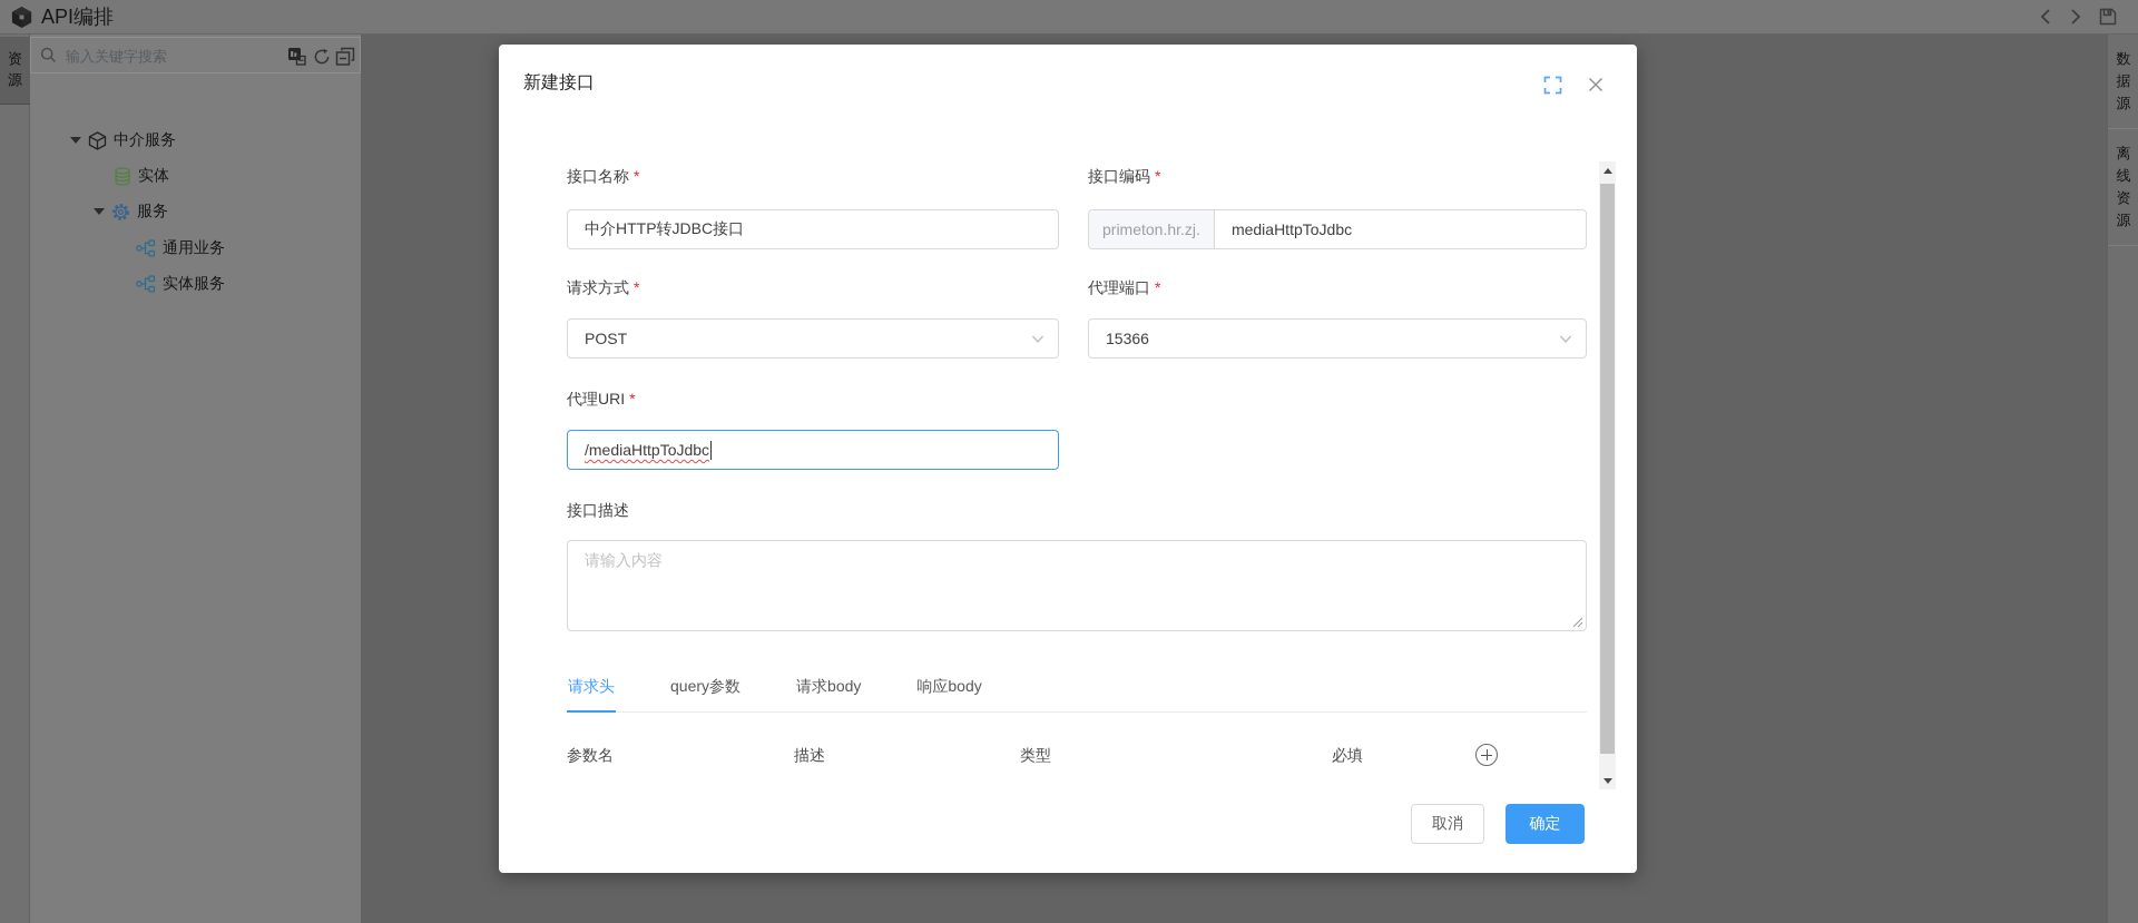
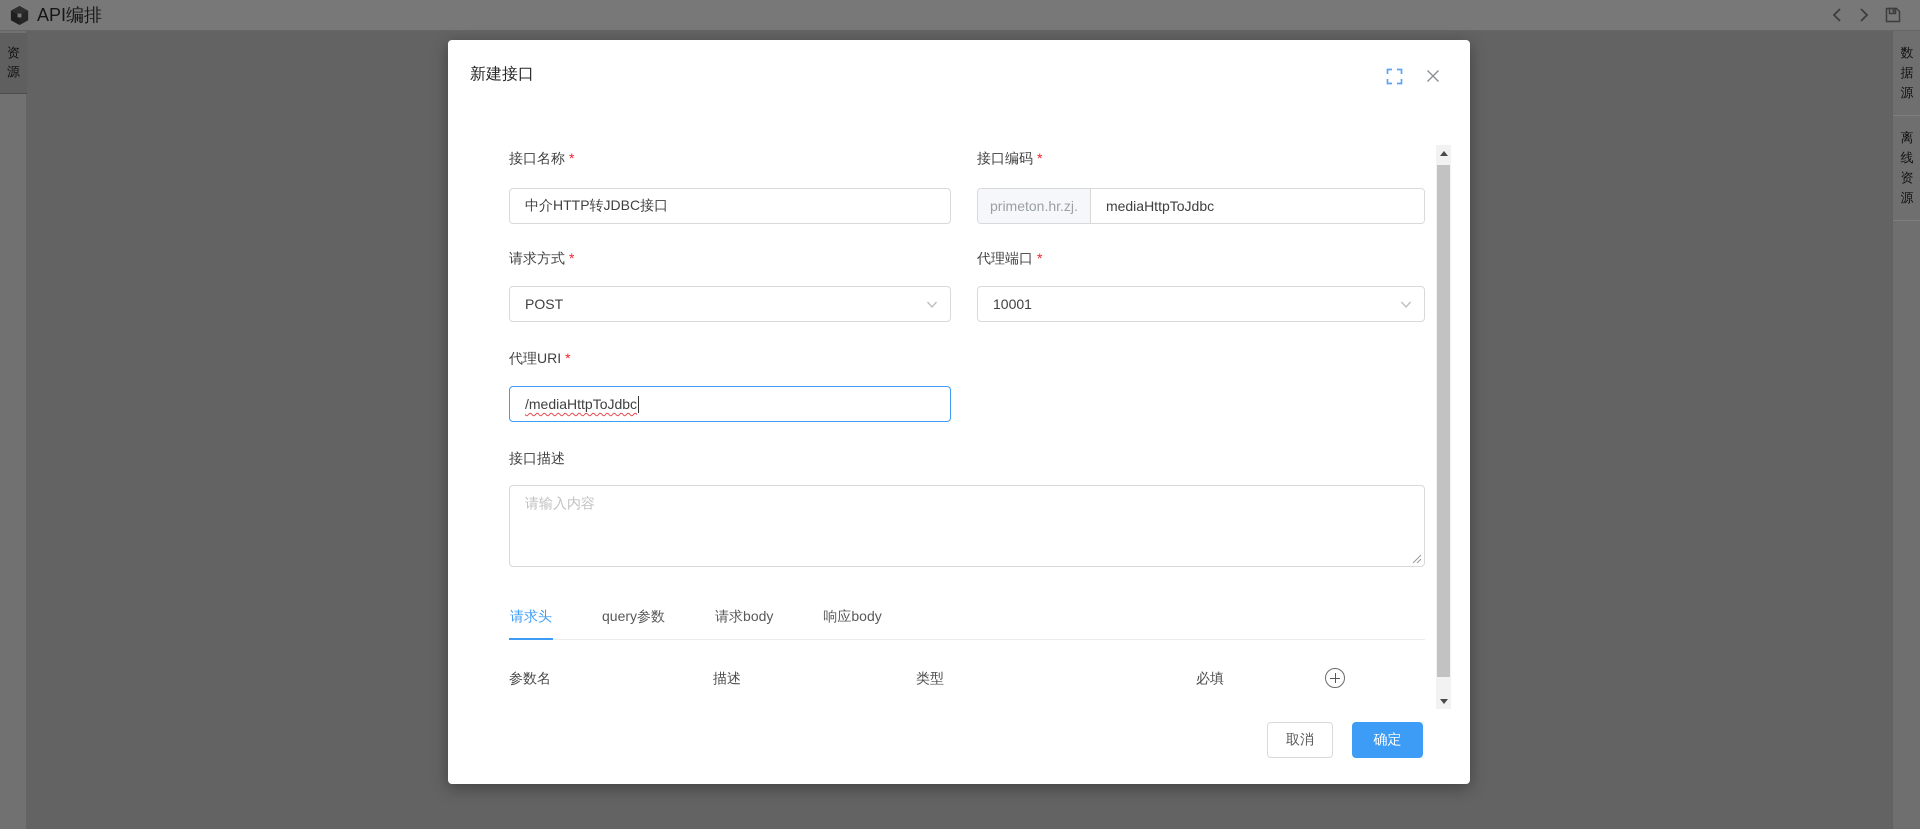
  API编排
  资
  源
- 输入关键字搜索
- 中介服务
- 实体
- 服务
- 通用业务
- 实体服务
  数
  据
  源
  离
  线
  资
  源
  新建接口
  接口名称 *
  中介HTTP转JDBC接口
  接口编码 *
  primeton.hr.zj.
  mediaHttpToJdbc
  请求方式 *
  POST
  代理端口 *
- 15366
+ 10001
  代理URI *
  /mediaHttpToJdbc
  接口描述
  请输入内容
  请求头
  query参数
  请求body
  响应body
  参数名
  描述
  类型
  必填
  取消
  确定
